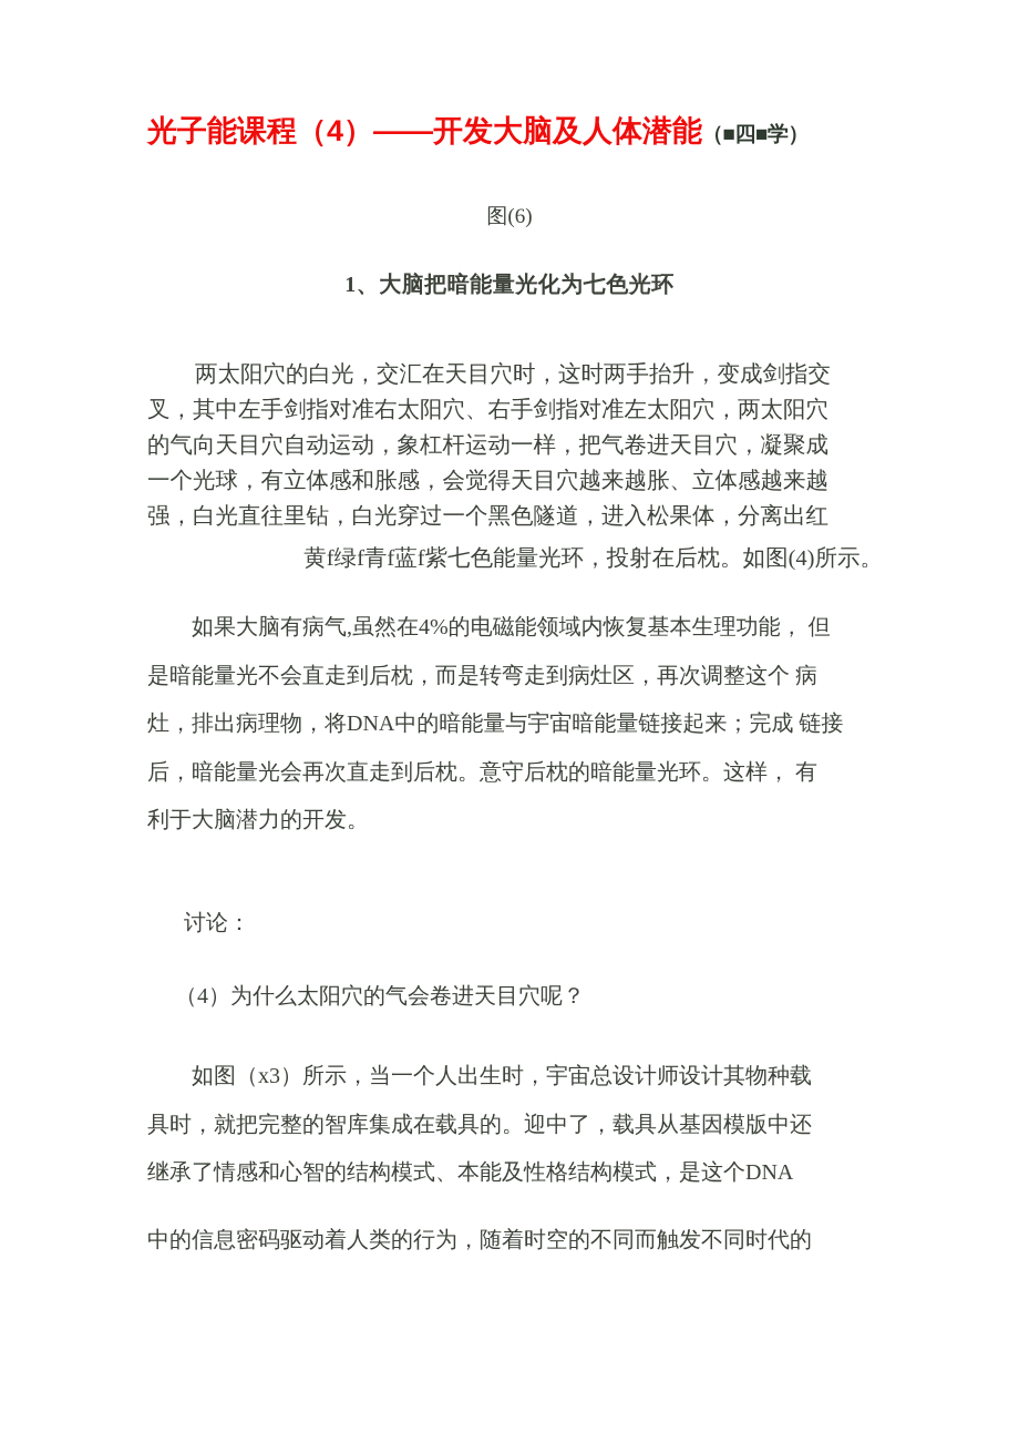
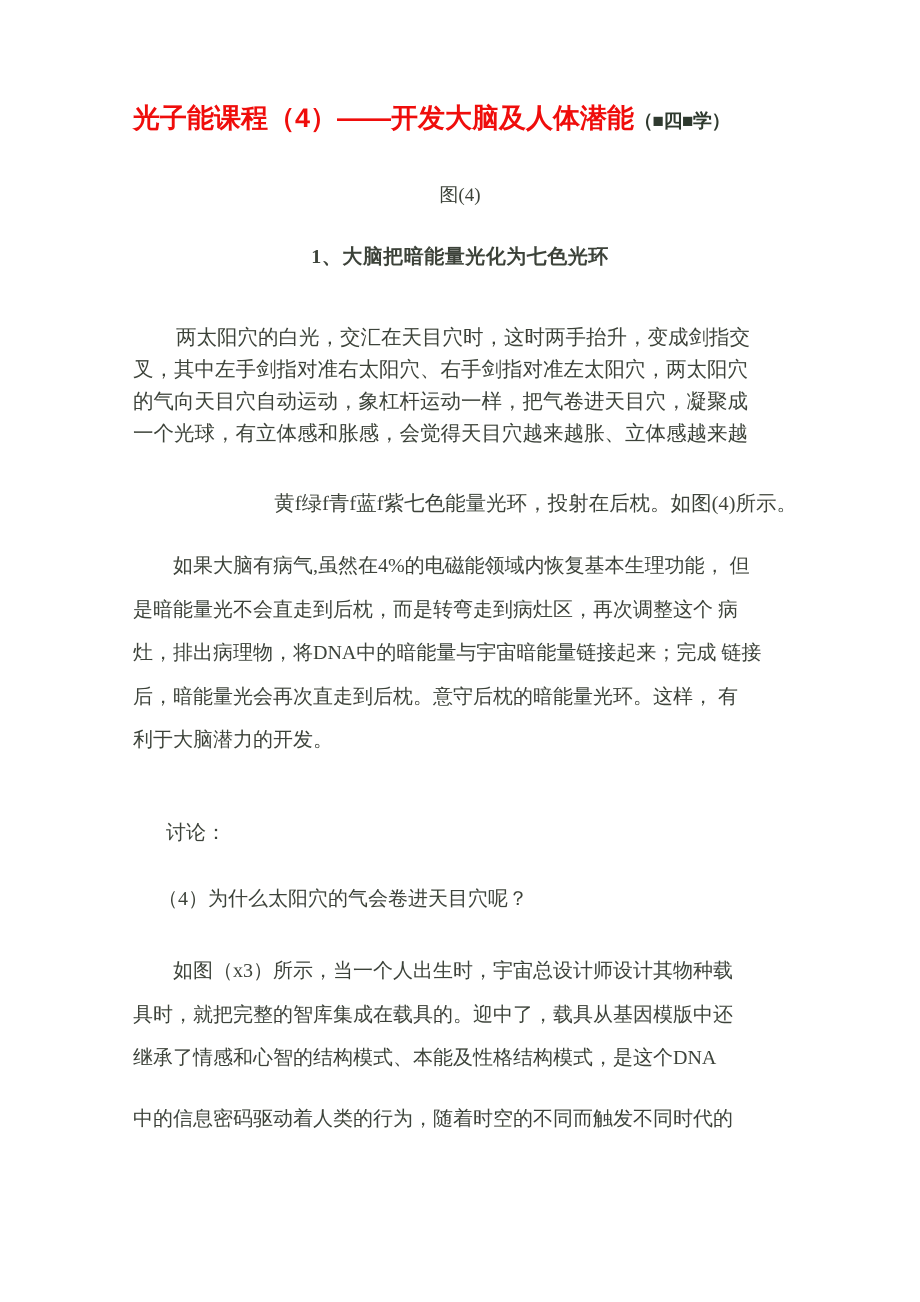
  光子能课程（4）——开发大脑及人体潜能（■四■学）
- 图(6)
+ 图(4)
  1、大脑把暗能量光化为七色光环
  两太阳穴的白光，交汇在天目穴时，这时两手抬升，变成剑指交
  叉，其中左手剑指对准右太阳穴、右手剑指对准左太阳穴，两太阳穴
  的气向天目穴自动运动，象杠杆运动一样，把气卷进天目穴，凝聚成
  一个光球，有立体感和胀感，会觉得天目穴越来越胀、立体感越来越
- 强，白光直往里钻，白光穿过一个黑色隧道，进入松果体，分离出红
  黄f绿f青f蓝f紫七色能量光环，投射在后枕。如图(4)所示。
  如果大脑有病气,虽然在4%的电磁能领域内恢复基本生理功能， 但
  是暗能量光不会直走到后枕，而是转弯走到病灶区，再次调整这个 病
  灶，排出病理物，将DNA中的暗能量与宇宙暗能量链接起来；完成 链接
  后，暗能量光会再次直走到后枕。意守后枕的暗能量光环。这样， 有
  利于大脑潜力的开发。
  讨论：
  （4）为什么太阳穴的气会卷进天目穴呢？
  如图（x3）所示，当一个人出生时，宇宙总设计师设计其物种载
  具时，就把完整的智库集成在载具的。迎中了，载具从基因模版中还
  继承了情感和心智的结构模式、本能及性格结构模式，是这个DNA
  中的信息密码驱动着人类的行为，随着时空的不同而触发不同时代的
